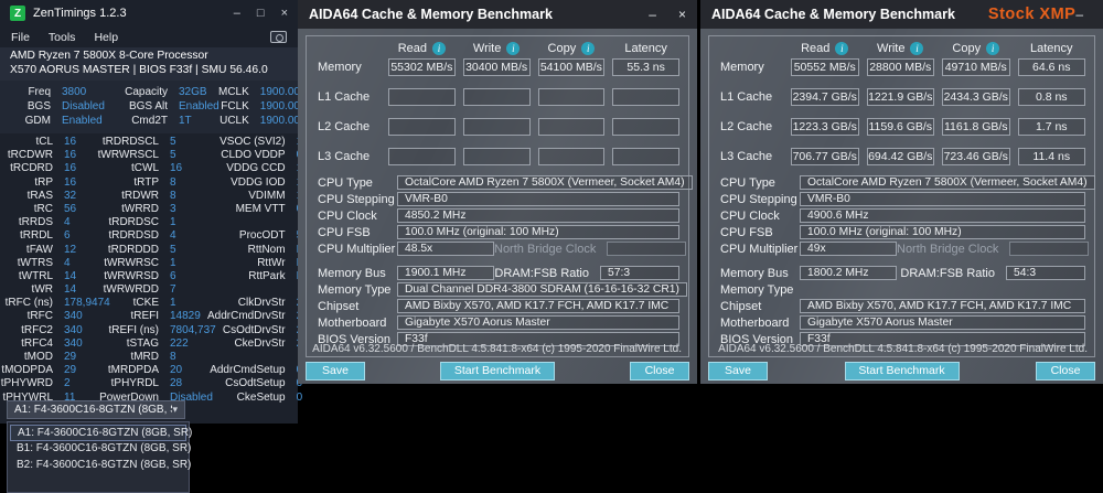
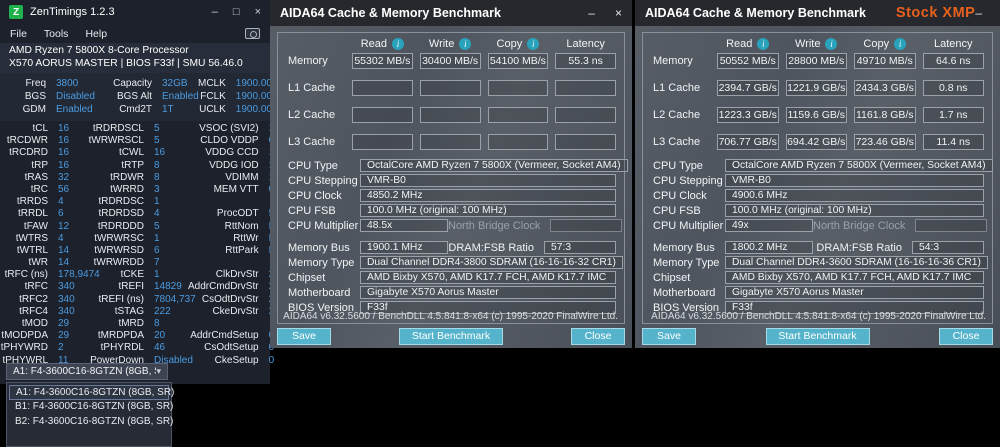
  Z
  ZenTimings 1.2.3
  –
  □
  ×
  File
  Tools
  Help
  AMD Ryzen 7 5800X 8-Core Processor
  X570 AORUS MASTER | BIOS F33f | SMU 56.46.0
  Freq
  3800
  Capacity
  32GB
  MCLK
  1900.0
  BGS
  Disabled
  BGS Alt
  Enabled
  FCLK
  1900.0
  GDM
  Enabled
  Cmd2T
  1T
  UCLK
  1900.0
  tCL
  16
  tRDRDSCL
  5
  VSOC (SVI2)
  tRCDWR
  16
  tWRWRSCL
  5
  CLDO VDDP
  tRCDRD
  16
  tCWL
  16
  VDDG CCD
  tRP
  16
  tRTP
  8
  VDDG IOD
  tRAS
  32
  tRDWR
  8
  VDIMM
  tRC
  56
  tWRRD
  3
  MEM VTT
  tRRDS
  4
  tRDRDSC
  1
  tRRDL
  6
  tRDRDSD
  4
  ProcODT
  tFAW
  12
  tRDRDDD
  5
  RttNom
  tWTRS
  4
  tWRWRSC
  1
  RttWr
  tWTRL
  14
  tWRWRSD
  6
  RttPark
  tWR
  14
  tWRWRDD
  7
  tRFC (ns)
  178,9474
  tCKE
  1
  ClkDrvStr
  tRFC
  340
  tREFI
  14829
  AddrCmdDrvStr
  tRFC2
  340
  tREFI (ns)
  7804,737
  CsOdtDrvStr
  tRFC4
  340
  tSTAG
  222
  CkeDrvStr
  tMOD
  29
  tMRD
  8
  tMODPDA
  29
  tMRDPDA
  20
  AddrCmdSetup
  tPHYWRD
  2
  tPHYRDL
- 28
+ 46
  CsOdtSetup
  tPHYWRL
  11
  PowerDown
  Disabled
  CkeSetup
  0
  A1: F4-3600C16-8GTZN (8GB,
  ▾
  A1: F4-3600C16-8GTZN (8GB, SR)
  B1: F4-3600C16-8GTZN (8GB, SR)
  B2: F4-3600C16-8GTZN (8GB, SR)
  AIDA64 Cache & Memory Benchmark
  –
  ×
  Read
  i
  Write
  i
  Copy
  i
  Latency
  Memory
  55302 MB/s
  30400 MB/s
  54100 MB/s
  55.3 ns
  L1 Cache
  L2 Cache
  L3 Cache
  CPU Type
  OctalCore AMD Ryzen 7 5800X (Vermeer, Socket AM4)
  CPU Stepping
  VMR-B0
  CPU Clock
  4850.2 MHz
  CPU FSB
  100.0 MHz (original: 100 MHz)
  CPU Multiplier
  48.5x
  North Bridge Clock
  Memory Bus
  1900.1 MHz
  DRAM:FSB Ratio
  57:3
  Memory Type
  Dual Channel DDR4-3800 SDRAM (16-16-16-32 CR1)
  Chipset
  AMD Bixby X570, AMD K17.7 FCH, AMD K17.7 IMC
  Motherboard
  Gigabyte X570 Aorus Master
  BIOS Version
  F33f
  AIDA64 v6.32.5600 / BenchDLL 4.5.841.8-x64 (c) 1995-2020 FinalWire Ltd.
  Save
  Start Benchmark
  Close
  AIDA64 Cache & Memory Benchmark
  Stock XMP
  –
  Read
  i
  Write
  i
  Copy
  i
  Latency
  Memory
  50552 MB/s
  28800 MB/s
  49710 MB/s
  64.6 ns
  L1 Cache
  2394.7 GB/s
  1221.9 GB/s
  2434.3 GB/s
  0.8 ns
  L2 Cache
  1223.3 GB/s
  1159.6 GB/s
  1161.8 GB/s
  1.7 ns
  L3 Cache
  706.77 GB/s
  694.42 GB/s
  723.46 GB/s
  11.4 ns
  CPU Type
  OctalCore AMD Ryzen 7 5800X (Vermeer, Socket AM4)
  CPU Stepping
  VMR-B0
  CPU Clock
  4900.6 MHz
  CPU FSB
  100.0 MHz (original: 100 MHz)
  CPU Multiplier
  49x
  North Bridge Clock
  Memory Bus
  1800.2 MHz
  DRAM:FSB Ratio
  54:3
  Memory Type
+ Dual Channel DDR4-3600 SDRAM (16-16-16-36 CR1)
  Chipset
  AMD Bixby X570, AMD K17.7 FCH, AMD K17.7 IMC
  Motherboard
  Gigabyte X570 Aorus Master
  BIOS Version
  F33f
  AIDA64 v6.32.5600 / BenchDLL 4.5.841.8-x64 (c) 1995-2020 FinalWire Ltd.
  Save
  Start Benchmark
  Close
